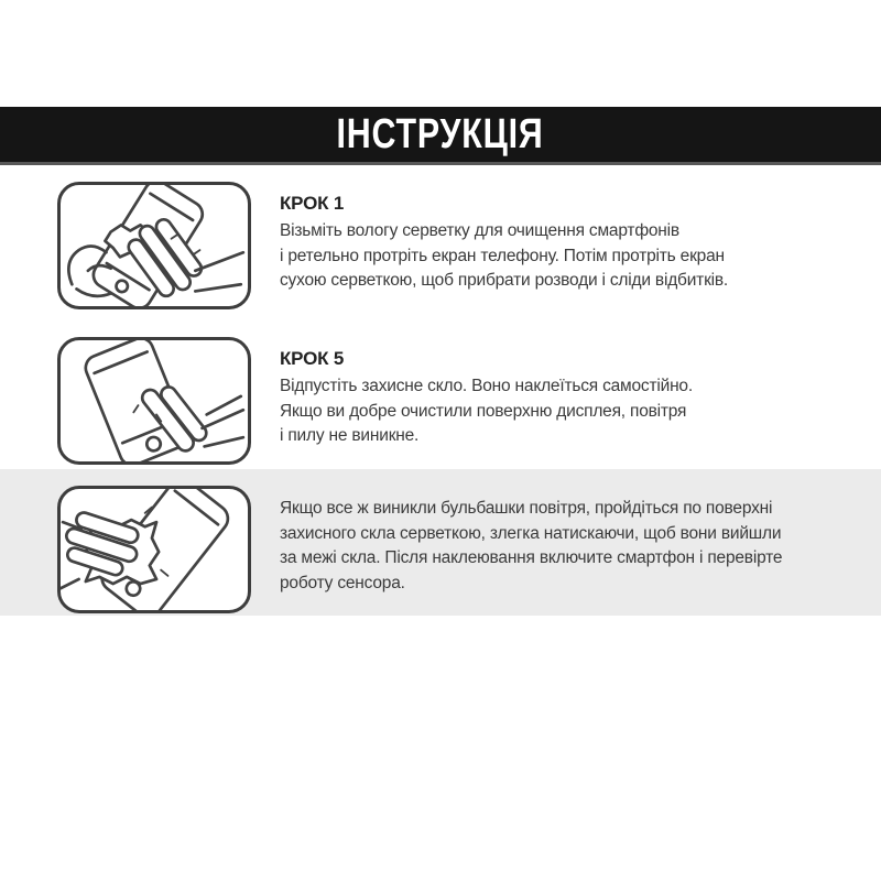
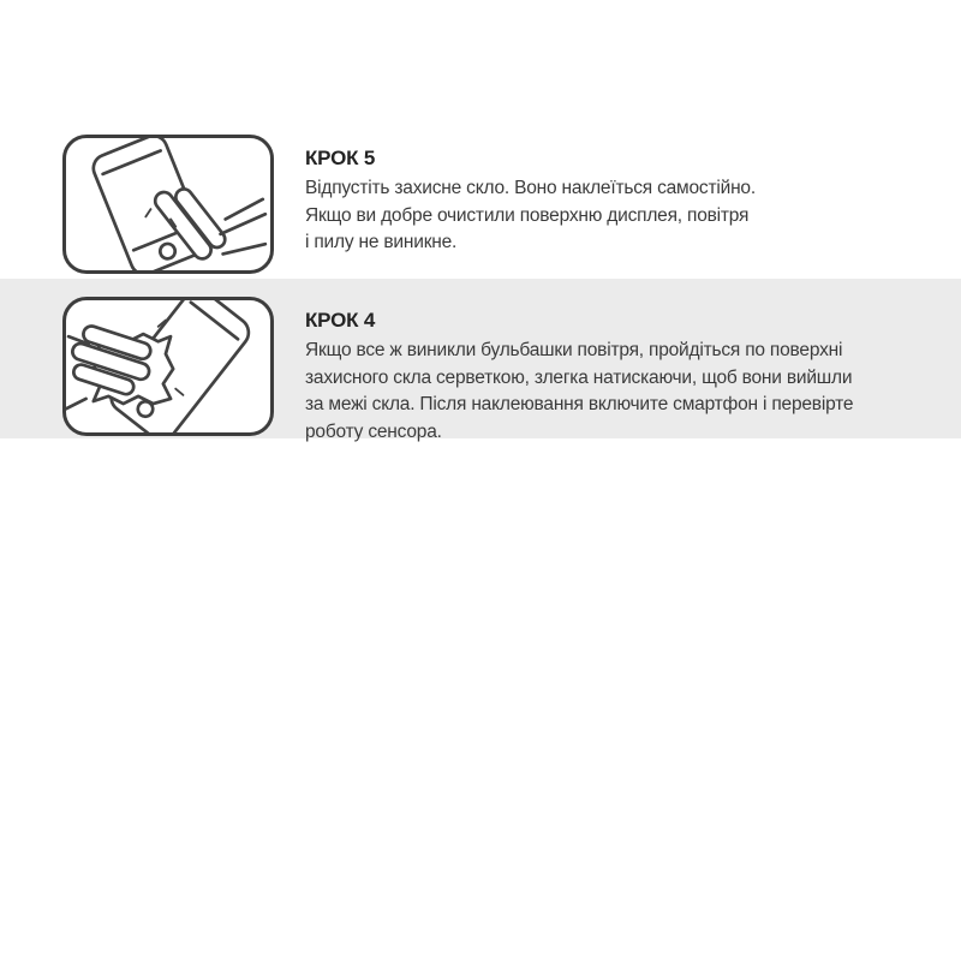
- ІНСТРУКЦІЯ
- КРОК 1
- Візьміть вологу серветку для очищення смартфонів
- і ретельно протріть екран телефону. Потім протріть екран
- сухою серветкою, щоб прибрати розводи і сліди відбитків.
  КРОК 5
  Відпустіть захисне скло. Воно наклеїться самостійно.
  Якщо ви добре очистили поверхню дисплея, повітря
  і пилу не виникне.
+ КРОК 4
  Якщо все ж виникли бульбашки повітря, пройдіться по поверхні
  захисного скла серветкою, злегка натискаючи, щоб вони вийшли
  за межі скла. Після наклеювання включите смартфон і перевірте
  роботу сенсора.
